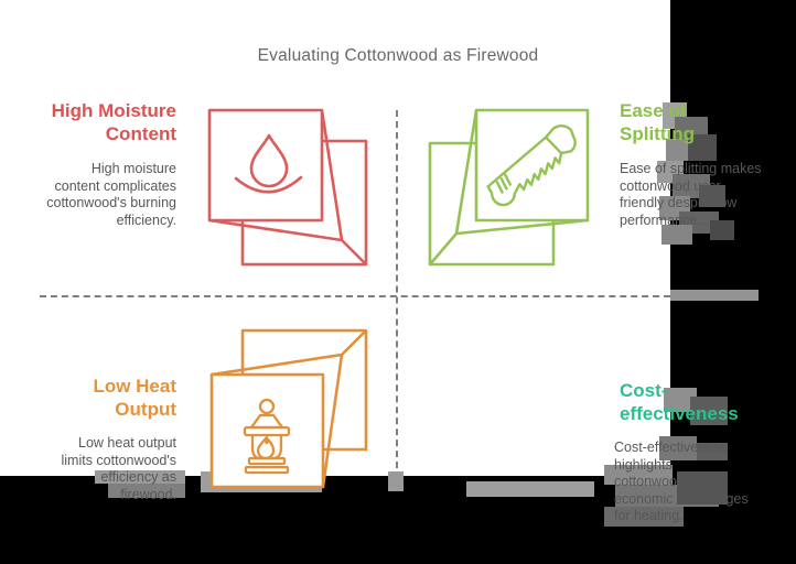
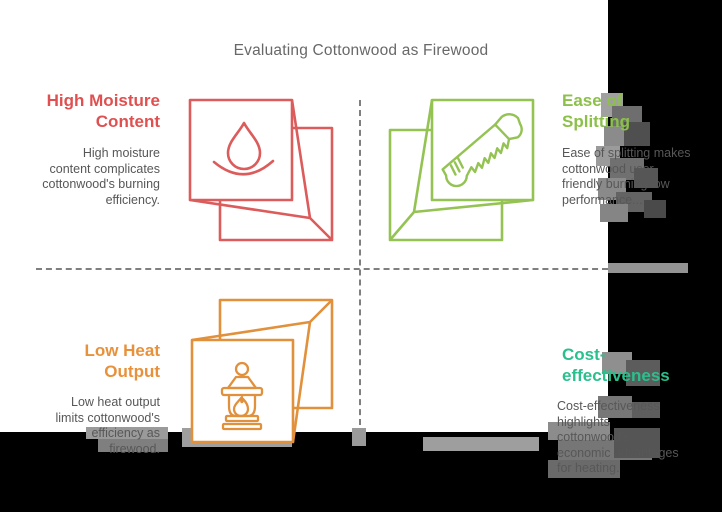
  Evaluating Cottonwood as Firewood
  High Moisture Content
  High moisture content complicates cottonwood's burning efficiency.
  Ease of Splitting
- Ease of splitting makes cottonwood user-friendly despite low performance...
+ Ease of splitting makes cottonwood user-friendly burning low performance...
  Low Heat Output
  Low heat output limits cottonwood's efficiency as firewood.
  Cost-effectiveness
  Cost-effectiveness highlights cottonwood's economic advantages
